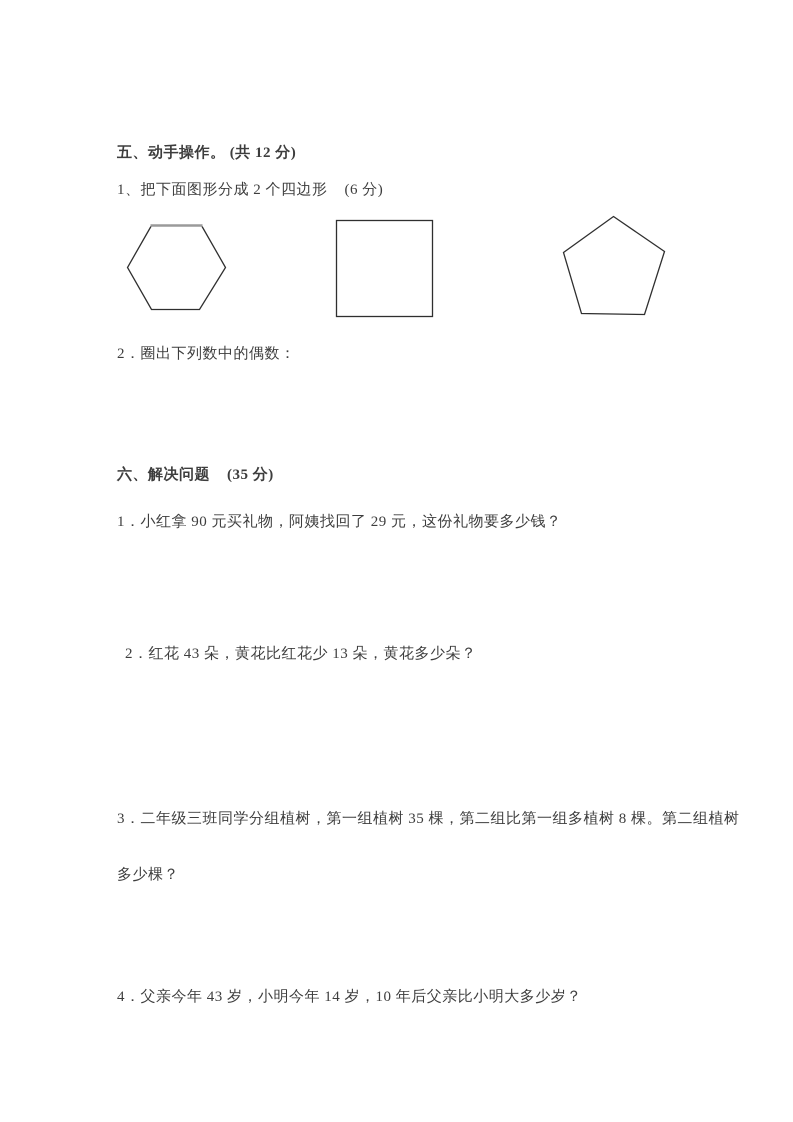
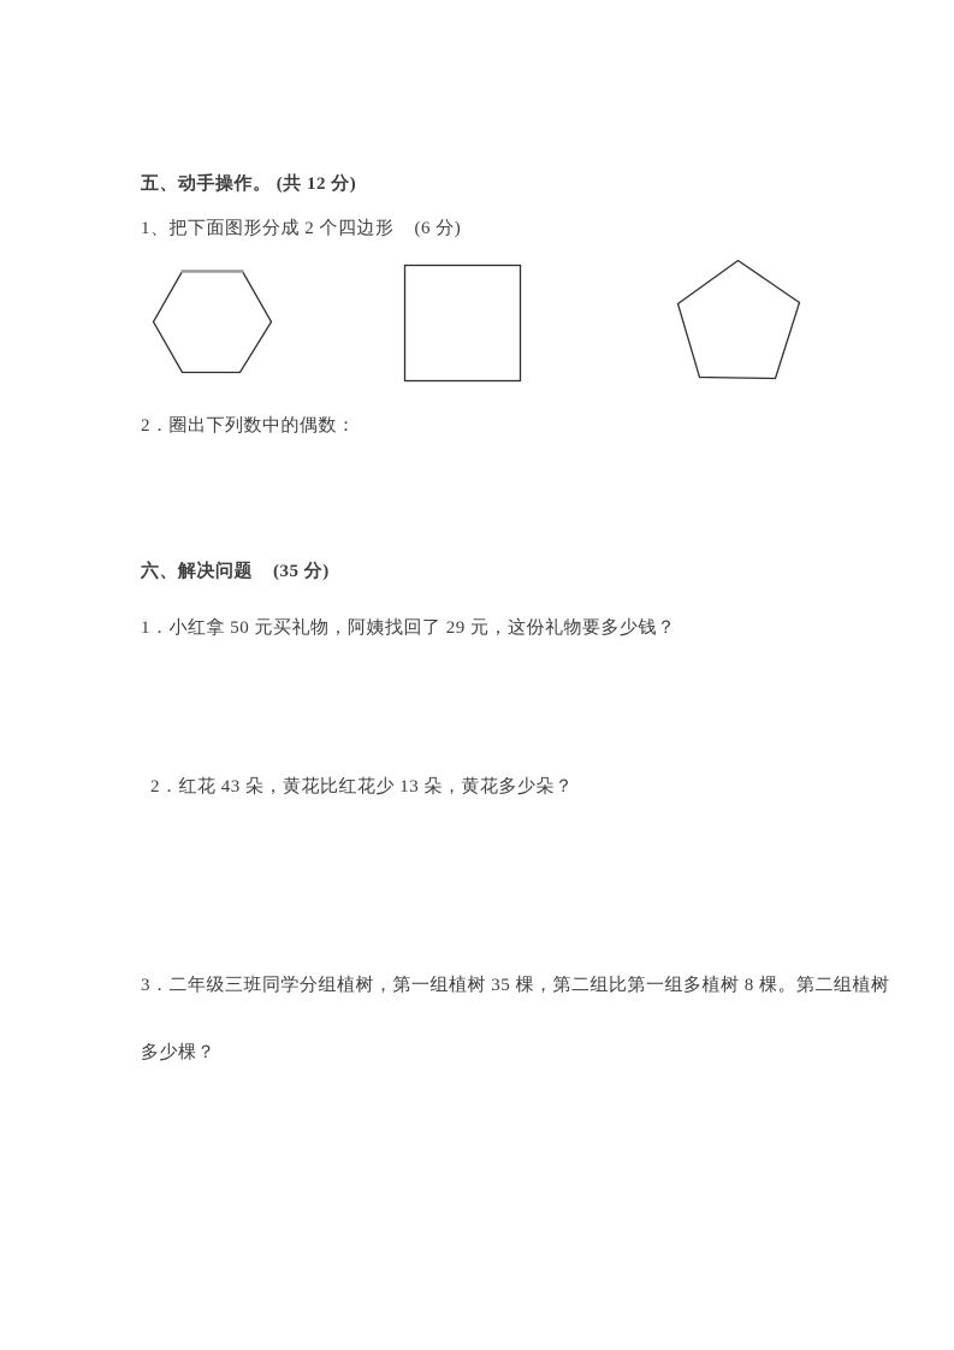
  五、动手操作。 (共 12 分)
  1、把下面图形分成 2 个四边形 (6 分)
  2．圈出下列数中的偶数：
  六、解决问题 (35 分)
- 1．小红拿 90 元买礼物，阿姨找回了 29 元，这份礼物要多少钱？
+ 1．小红拿 50 元买礼物，阿姨找回了 29 元，这份礼物要多少钱？
  2．红花 43 朵，黄花比红花少 13 朵，黄花多少朵？
  3．二年级三班同学分组植树，第一组植树 35 棵，第二组比第一组多植树 8 棵。第二组植树
  多少棵？
- 4．父亲今年 43 岁，小明今年 14 岁，10 年后父亲比小明大多少岁？
